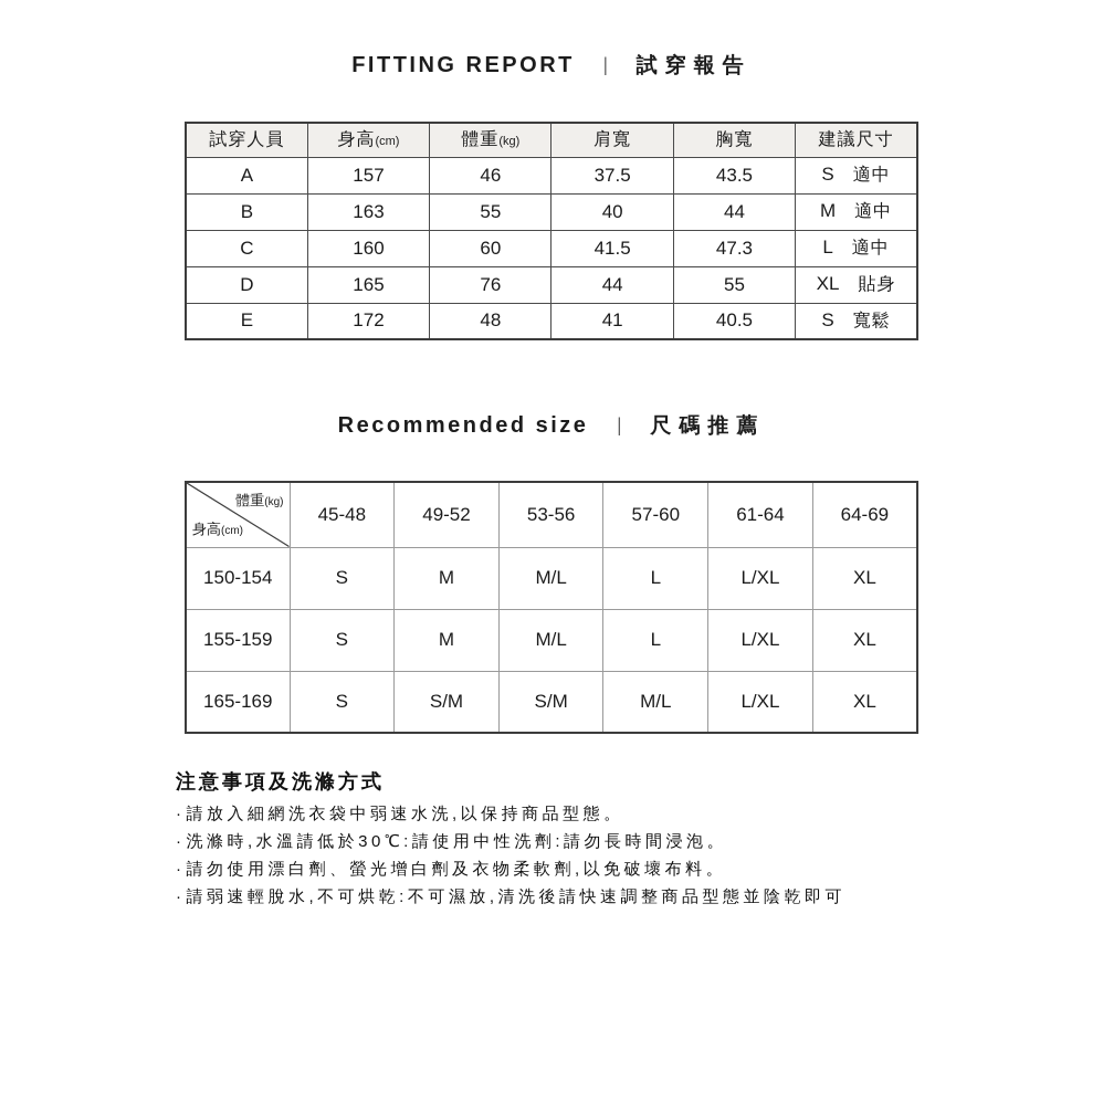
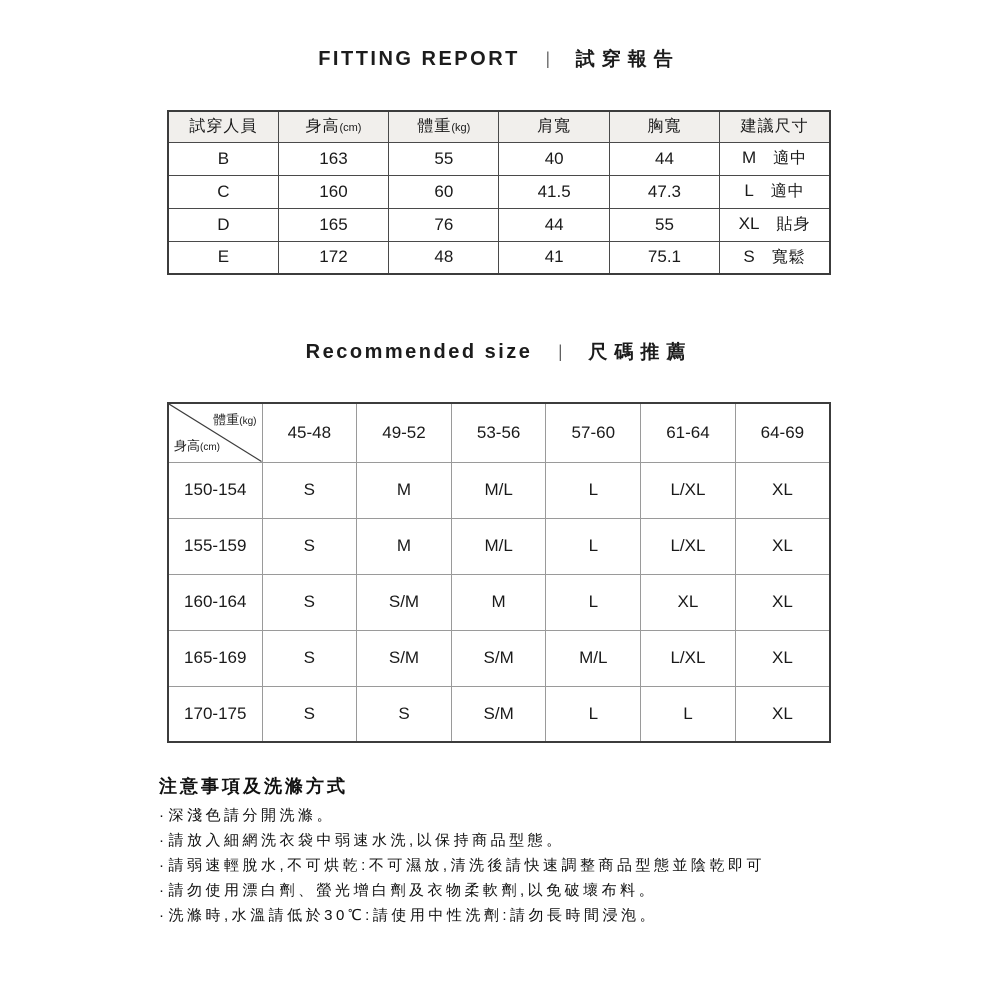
  FITTING REPORT
  |
  試穿報告
  試穿人員	身高(cm)	體重(kg)	肩寬	胸寬	建議尺寸
- A	157	46	37.5	43.5	S 適中
  B	163	55	40	44	M 適中
  C	160	60	41.5	47.3	L 適中
  D	165	76	44	55	XL 貼身
- E	172	48	41	40.5	S 寬鬆
+ E	172	48	41	75.1	S 寬鬆
  Recommended size
  |
  尺碼推薦
  體重(kg) 身高(cm)	45-48	49-52	53-56	57-60	61-64	64-69
  150-154	S	M	M/L	L	L/XL	XL
  155-159	S	M	M/L	L	L/XL	XL
+ 160-164	S	S/M	M	L	XL	XL
  165-169	S	S/M	S/M	M/L	L/XL	XL
+ 170-175	S	S	S/M	L	L	XL
  注意事項及洗滌方式
+ ·深淺色請分開洗滌。
  ·請放入細網洗衣袋中弱速水洗,以保持商品型態。
- ·洗滌時,水溫請低於30℃:請使用中性洗劑:請勿長時間浸泡。
+ ·請弱速輕脫水,不可烘乾:不可濕放,清洗後請快速調整商品型態並陰乾即可
  ·請勿使用漂白劑、螢光增白劑及衣物柔軟劑,以免破壞布料。
- ·請弱速輕脫水,不可烘乾:不可濕放,清洗後請快速調整商品型態並陰乾即可
+ ·洗滌時,水溫請低於30℃:請使用中性洗劑:請勿長時間浸泡。
